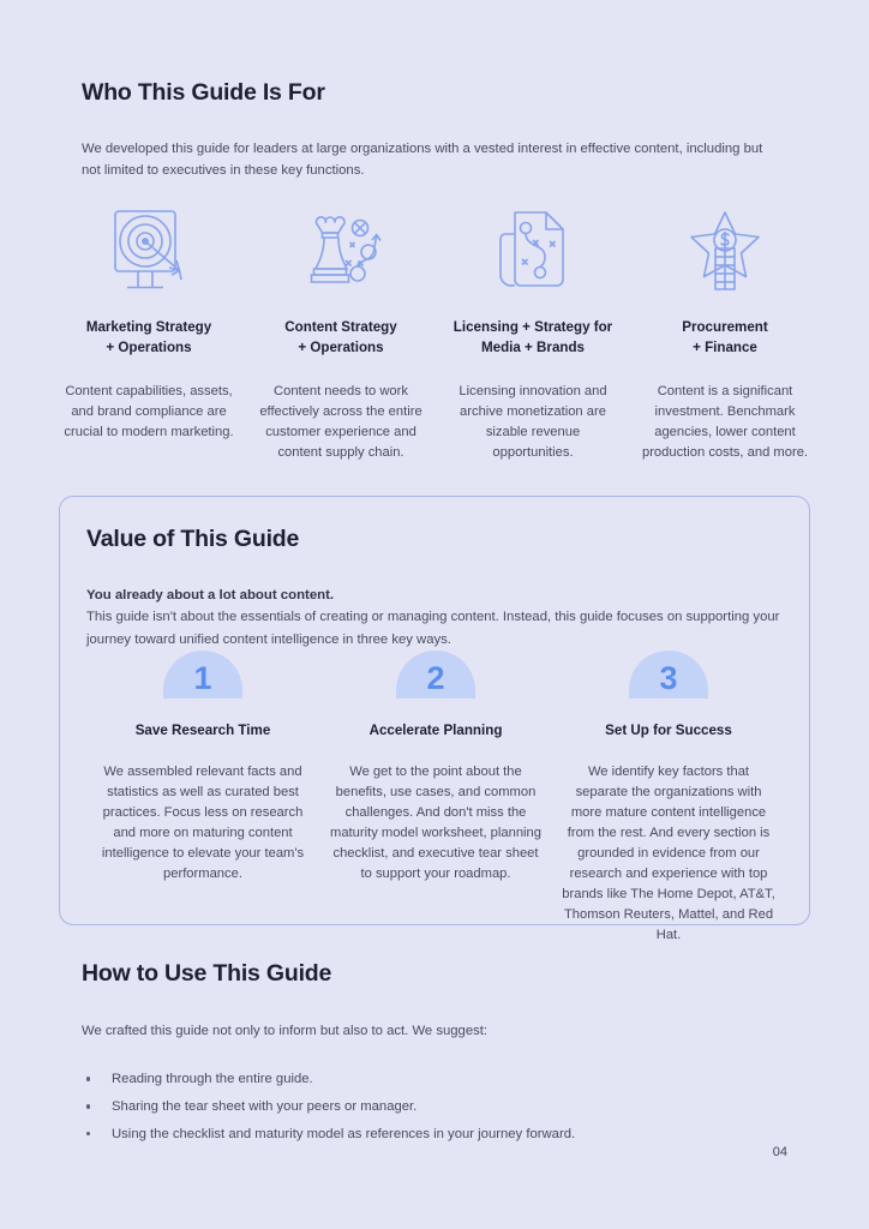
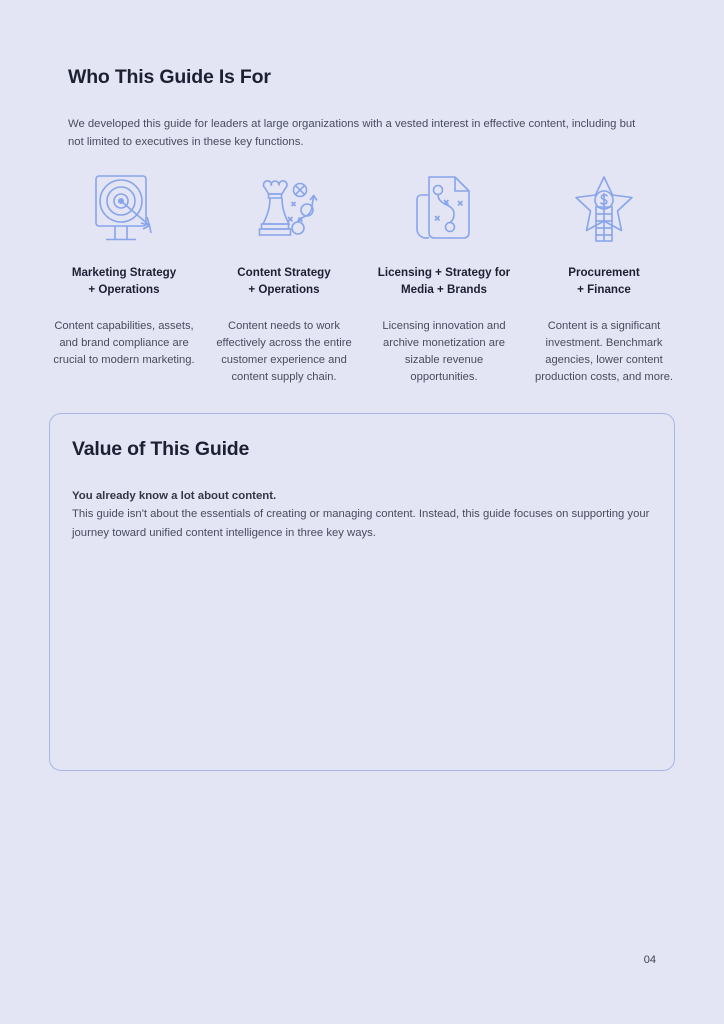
  Who This Guide Is For
  We developed this guide for leaders at large organizations with a vested interest in effective content, including but not limited to executives in these key functions.
  Marketing Strategy
  + Operations
  Content capabilities, assets, and brand compliance are crucial to modern marketing.
  Content Strategy
  + Operations
  Content needs to work effectively across the entire customer experience and content supply chain.
  Licensing + Strategy for
  Media + Brands
  Licensing innovation and archive monetization are sizable revenue opportunities.
  Procurement
  + Finance
  Content is a significant investment. Benchmark agencies, lower content production costs, and more.
  Value of This Guide
- You already about a lot about content.
+ You already know a lot about content.
  This guide isn't about the essentials of creating or managing content. Instead, this guide focuses on supporting your journey toward unified content intelligence in three key ways.
- 1
- Save Research Time
- We assembled relevant facts and statistics as well as curated best practices. Focus less on research and more on maturing content intelligence to elevate your team's performance.
- 2
- Accelerate Planning
- We get to the point about the benefits, use cases, and common challenges. And don't miss the maturity model worksheet, planning checklist, and executive tear sheet to support your roadmap.
- 3
- Set Up for Success
- We identify key factors that separate the organizations with more mature content intelligence from the rest. And every section is grounded in evidence from our research and experience with top brands like The Home Depot, AT&T, Thomson Reuters, Mattel, and Red Hat.
- How to Use This Guide
- We crafted this guide not only to inform but also to act. We suggest:
- Reading through the entire guide.
- Sharing the tear sheet with your peers or manager.
- Using the checklist and maturity model as references in your journey forward.
  04
